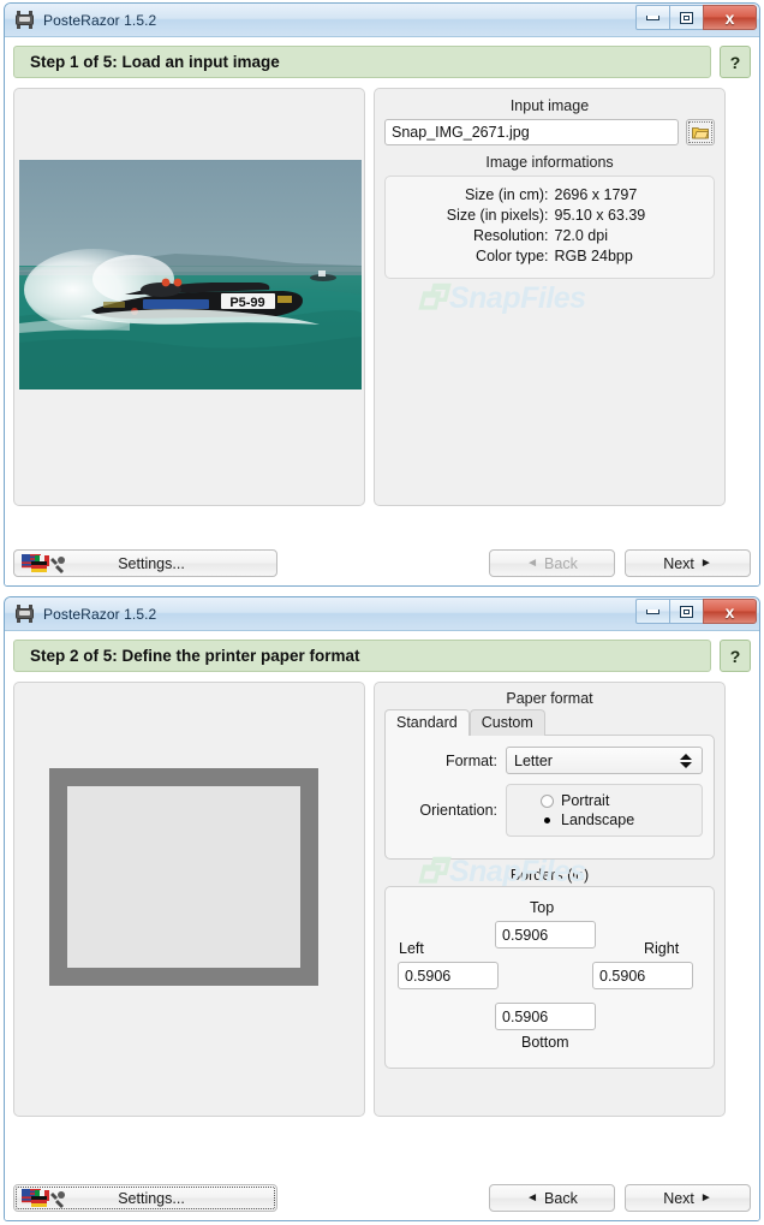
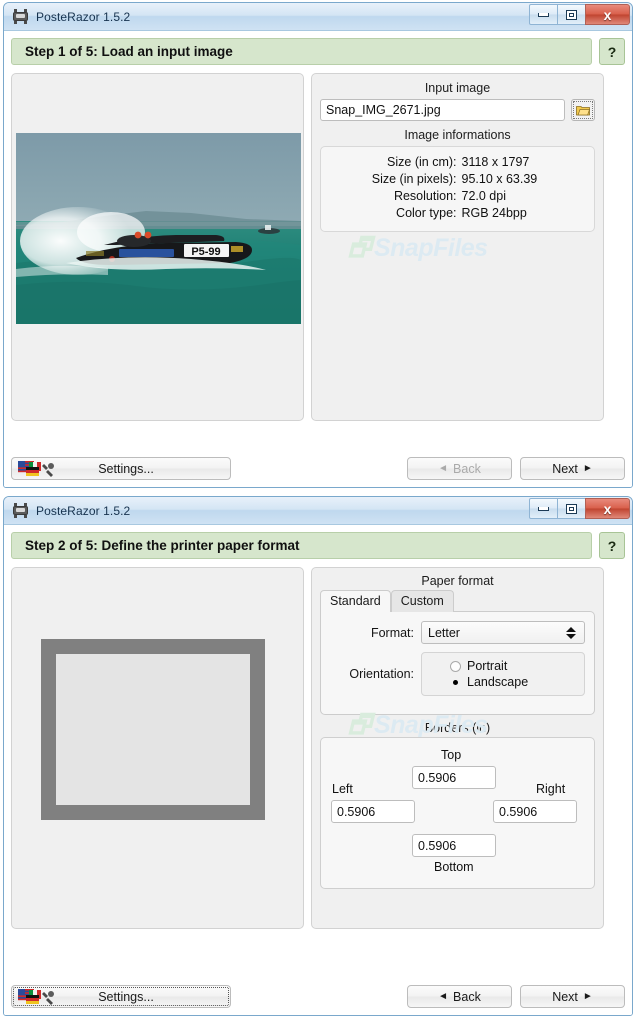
  PosteRazor 1.5.2
  x
  Step 1 of 5: Load an input image
  ?
  P5-99
  Input image
  Snap_IMG_2671.jpg
  Image informations
  Size (in cm):
- 2696 x 1797
+ 3118 x 1797
  Size (in pixels):
  95.10 x 63.39
  Resolution:
  72.0 dpi
  Color type:
  RGB 24bpp
  Settings...
  ◄
  Back
  Next
  ►
  PosteRazor 1.5.2
  x
  Step 2 of 5: Define the printer paper format
  ?
  🗗SnapFiles
  Paper format
  Standard
  Custom
  Format:
  Letter
  Orientation:
  Portrait
  Landscape
  Borders (in)
  Top
  0.5906
  Left
  0.5906
  Right
  0.5906
  0.5906
  Bottom
  Settings...
  ◄
  Back
  Next
  ►
